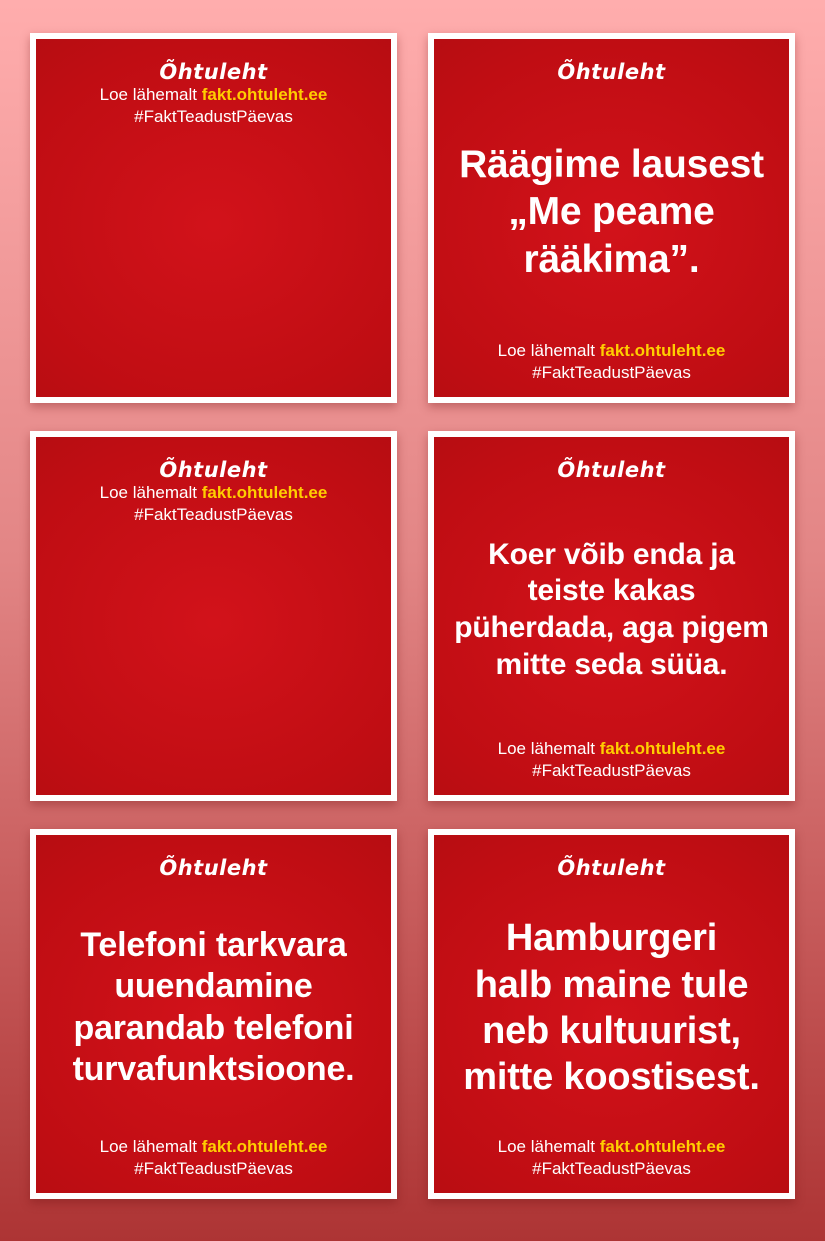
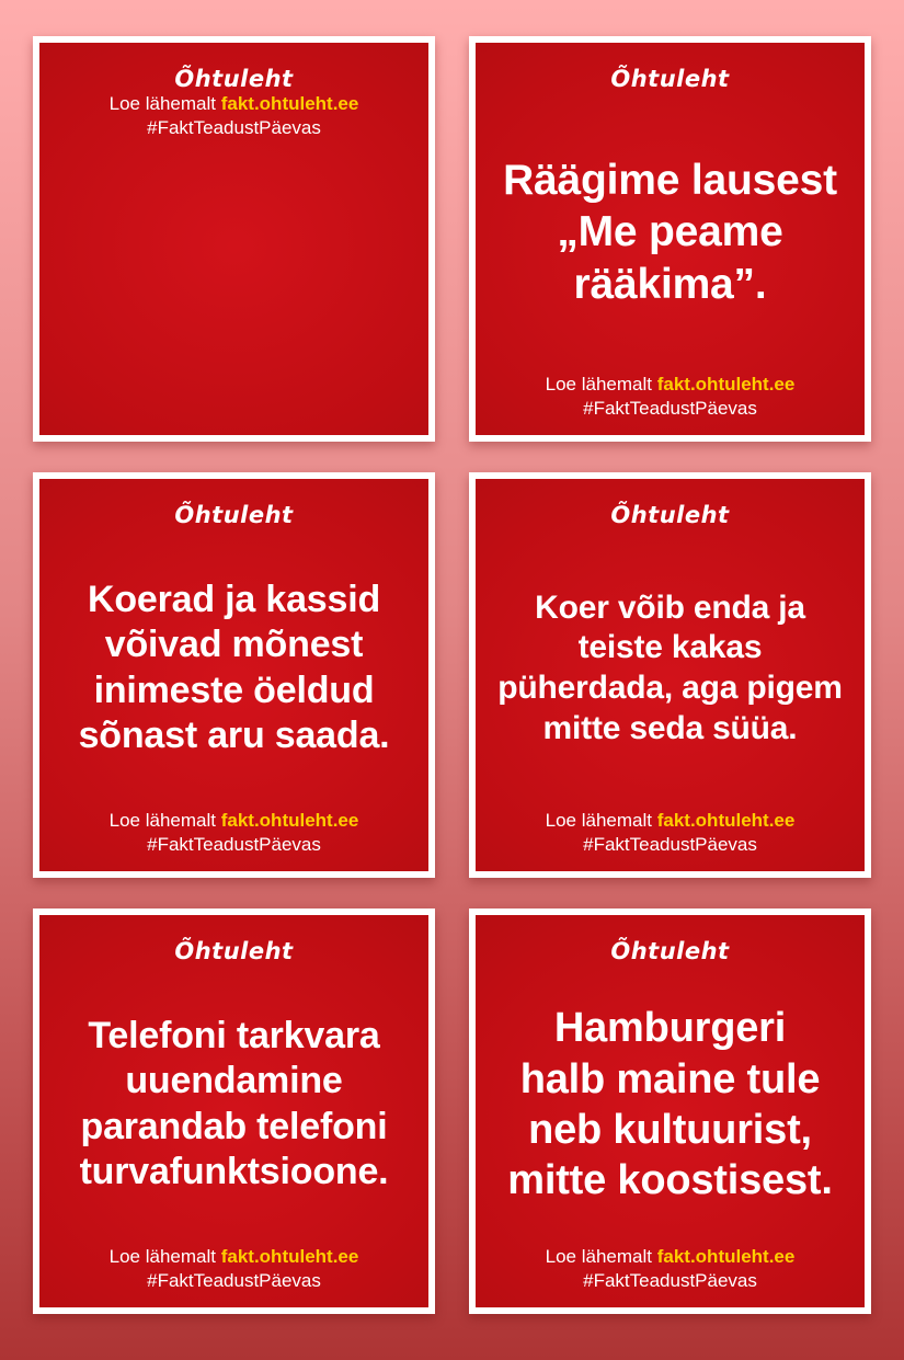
  Õhtuleht
  Loe lähemalt fakt.ohtuleht.ee
  #FaktTeadustPäevas
  Õhtuleht
  Räägime lausest
  „Me peame
  rääkima”.
  Loe lähemalt fakt.ohtuleht.ee
  #FaktTeadustPäevas
  Õhtuleht
+ Koerad ja kassid
+ võivad mõnest
+ inimeste öeldud
+ sõnast aru saada.
  Loe lähemalt fakt.ohtuleht.ee
  #FaktTeadustPäevas
  Õhtuleht
  Koer võib enda ja
  teiste kakas
  püherdada, aga pigem
  mitte seda süüa.
  Loe lähemalt fakt.ohtuleht.ee
  #FaktTeadustPäevas
  Õhtuleht
  Telefoni tarkvara
  uuendamine
  parandab telefoni
  turvafunktsioone.
  Loe lähemalt fakt.ohtuleht.ee
  #FaktTeadustPäevas
  Õhtuleht
  Hamburgeri
  halb maine tule
  neb kultuurist,
  mitte koostisest.
  Loe lähemalt fakt.ohtuleht.ee
  #FaktTeadustPäevas
